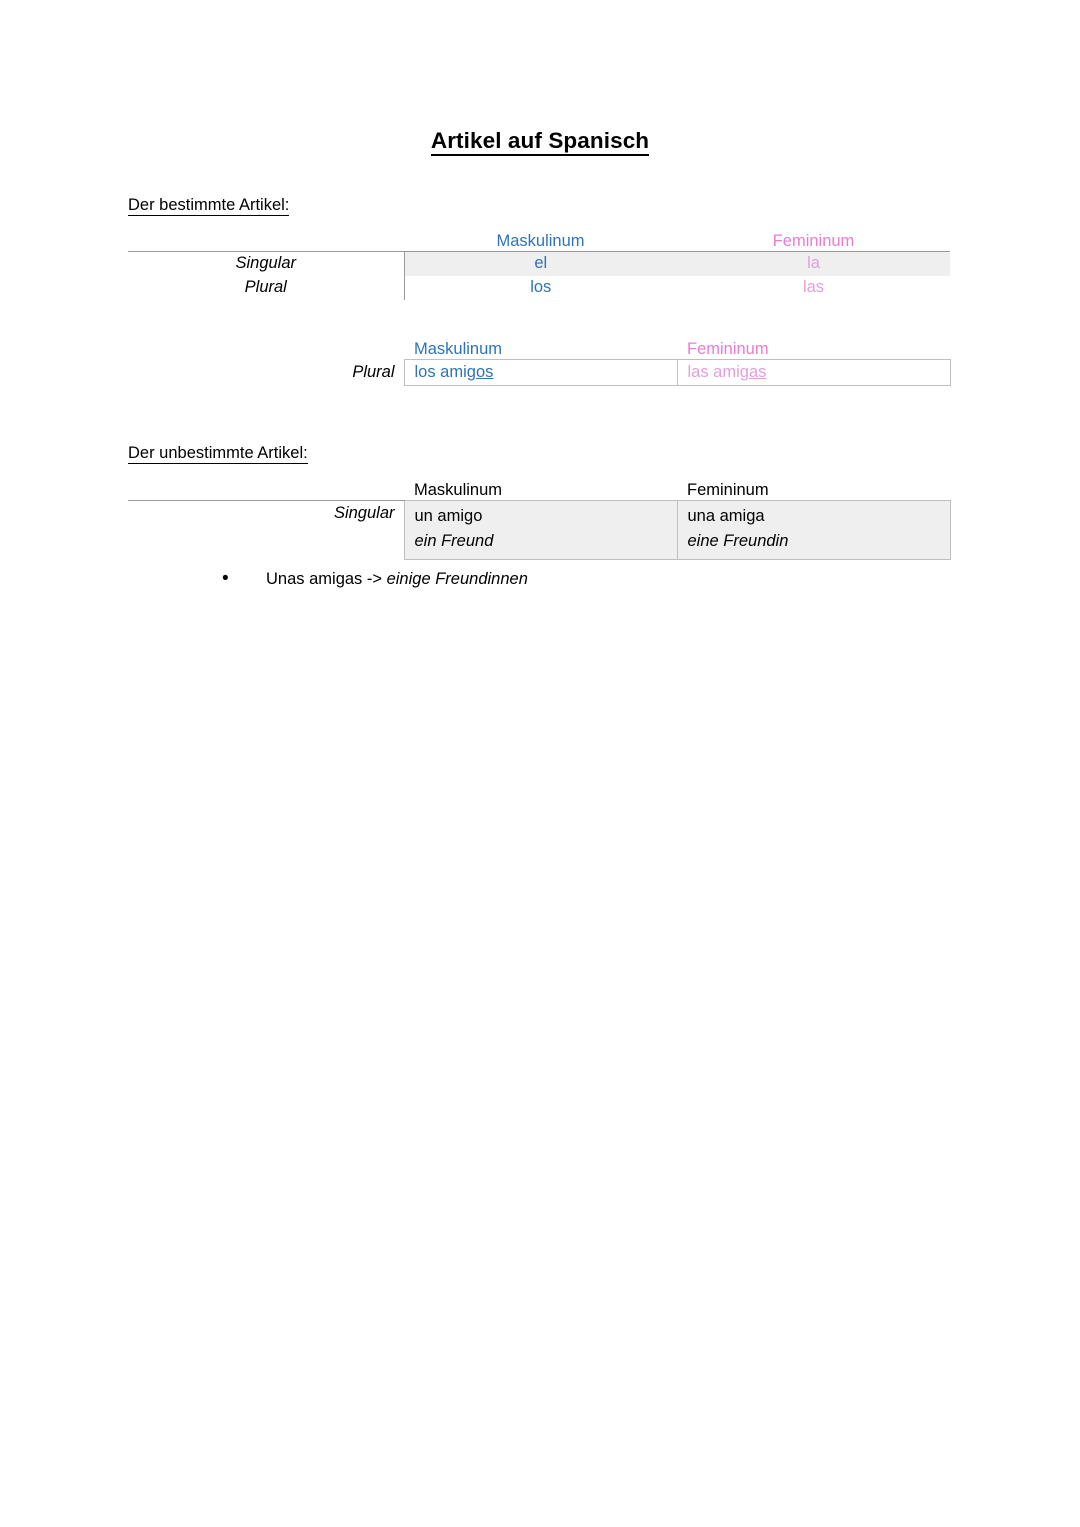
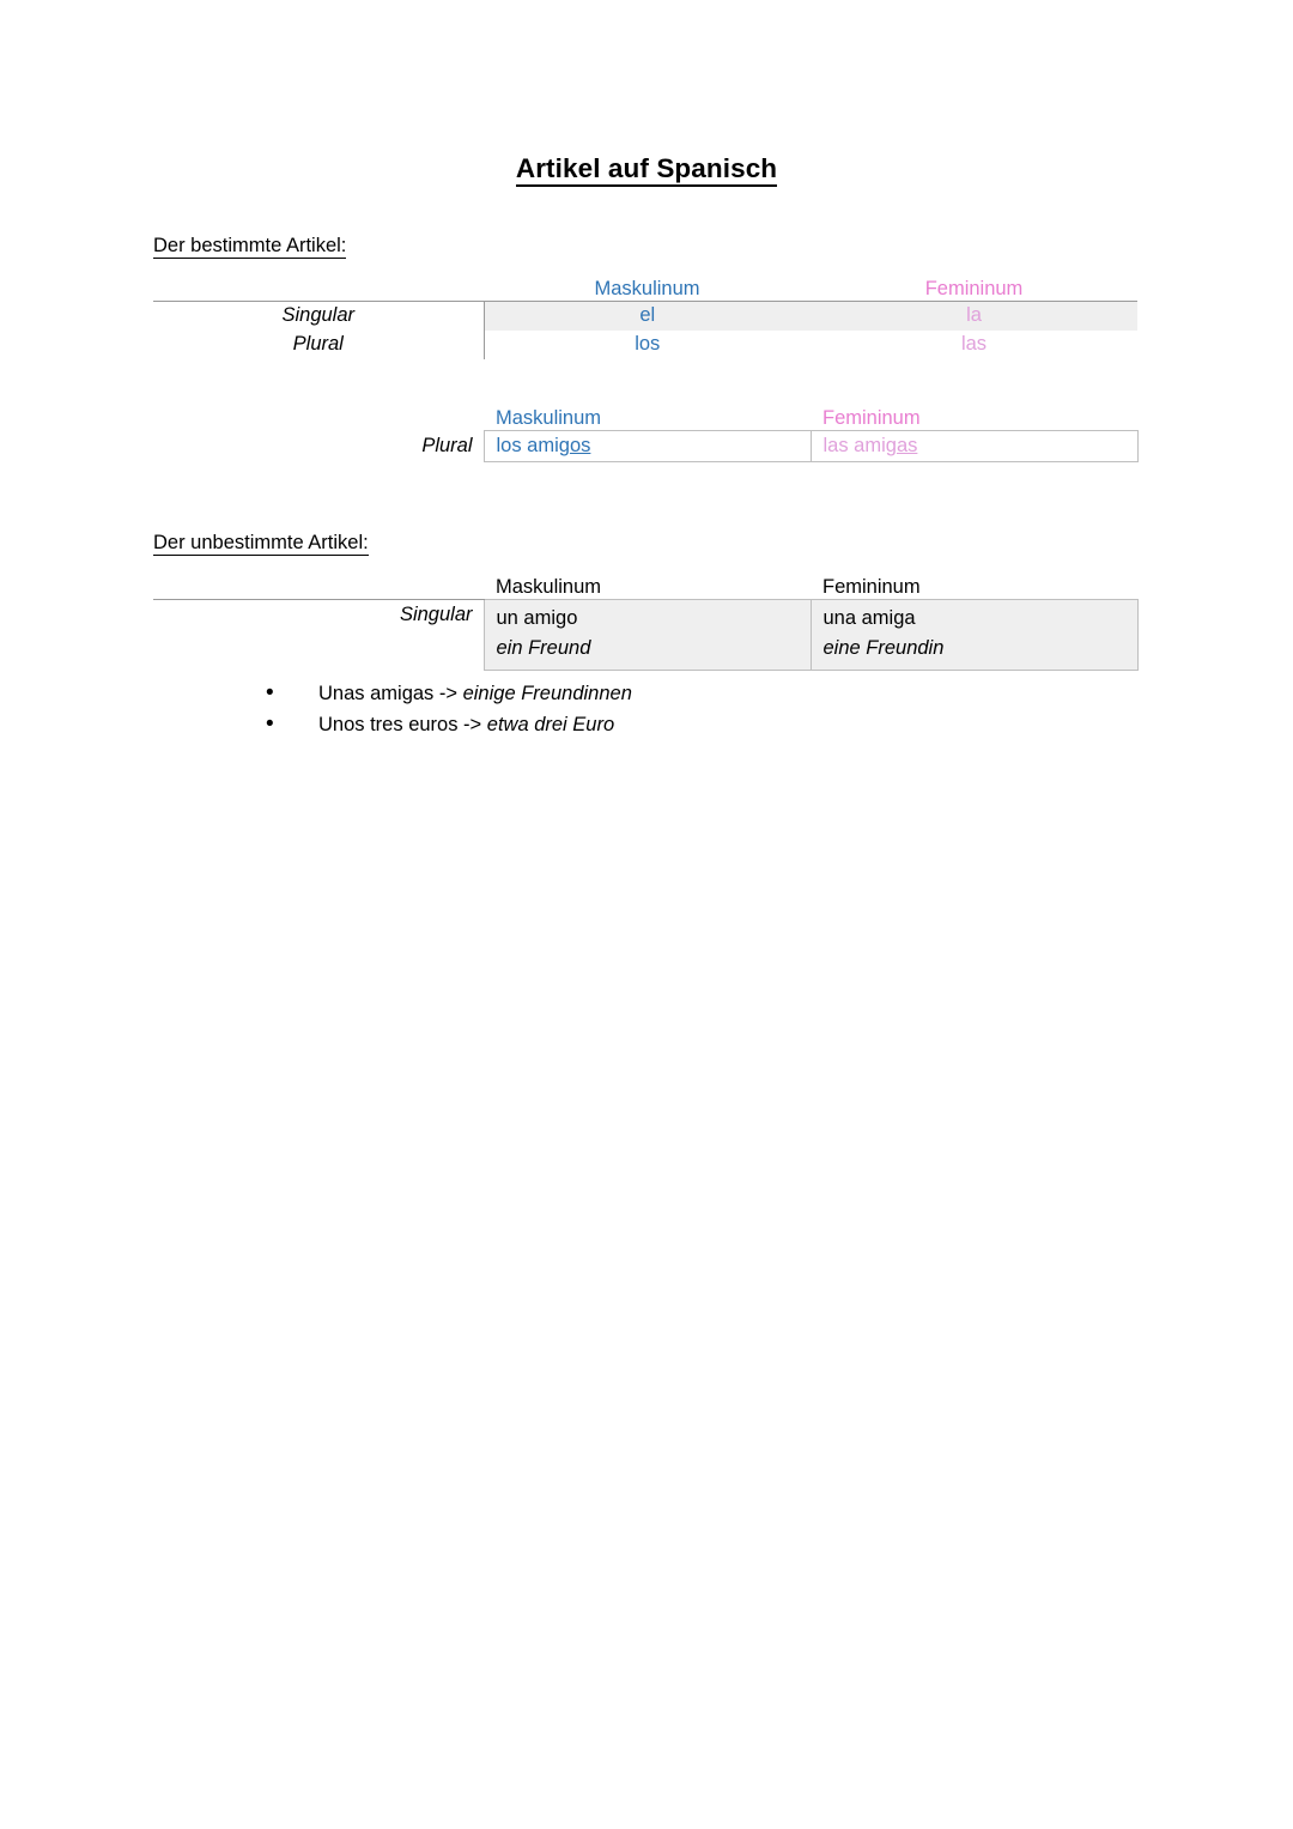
  Artikel auf Spanisch
  Der bestimmte Artikel:
  	Maskulinum	Femininum
  Singular	el	la
  Plural	los	las
  	Maskulinum	Femininum
  Plural	los amigos	las amigas
  Der unbestimmte Artikel:
  	Maskulinum	Femininum
  Singular	un amigo ein Freund	una amiga eine Freundin
  Unas amigas -> einige Freundinnen
+ Unos tres euros -> etwa drei Euro
